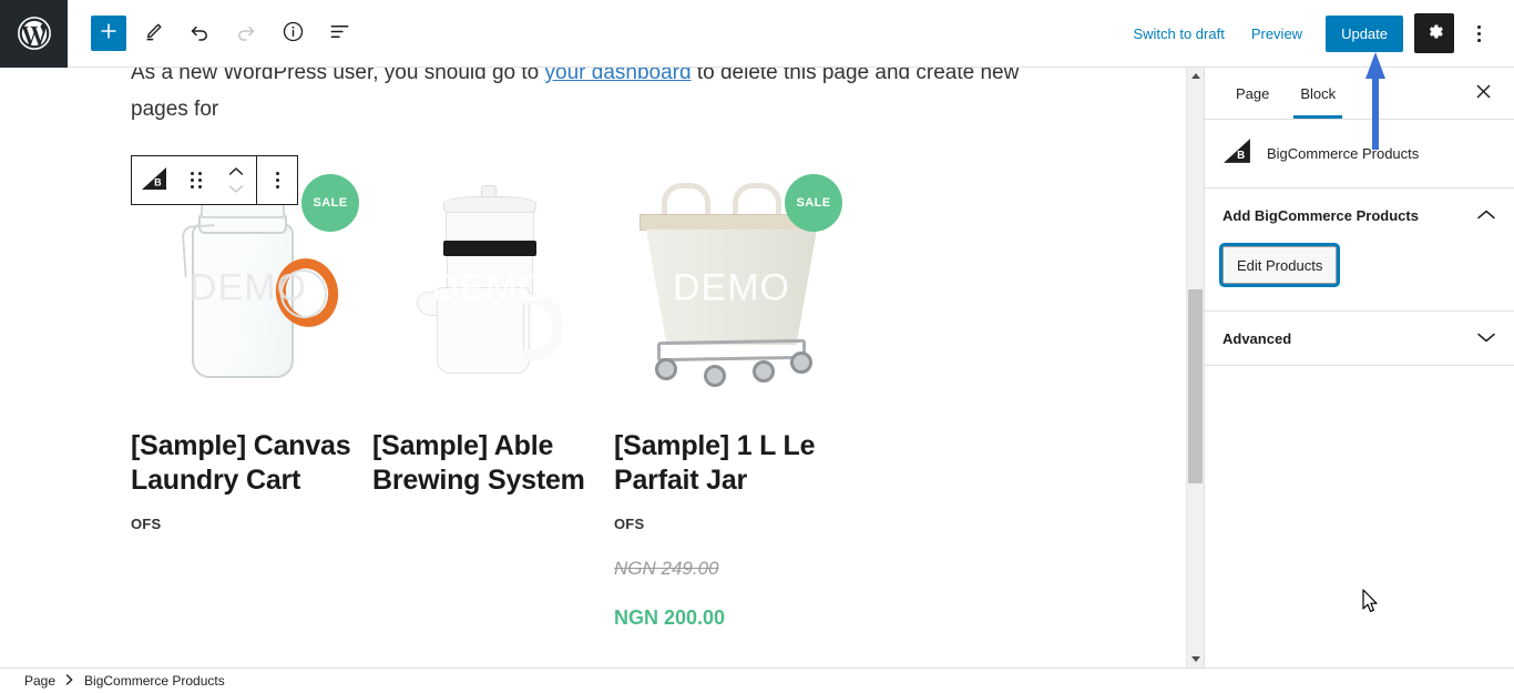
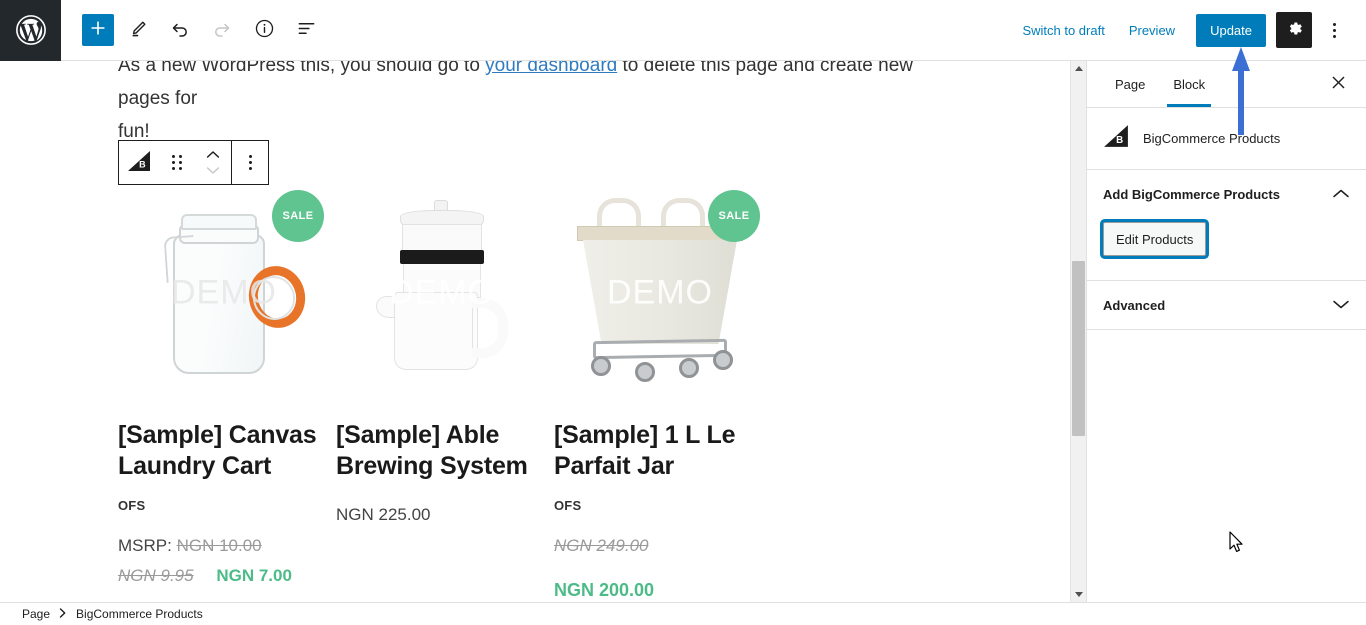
  Switch to draft
  Preview
  Update
- As a new WordPress user, you should go to your dashboard to delete this page and create new pages for
+ As a new WordPress this, you should go to your dashboard to delete this page and create new pages for
+ fun!
  SALE
  DEMO
  [Sample] Canvas Laundry Cart
  OFS
+ MSRP: NGN 10.00
+ NGN 9.95 NGN 7.00
  DEMO
  [Sample] Able Brewing System
+ NGN 225.00
  SALE
  DEMO
  [Sample] 1 L Le Parfait Jar
  OFS
  NGN 249.00
  NGN 200.00
  B
  Page
  Block
  B
  BigCommerce Products
  Add BigCommerce Products
  Edit Products
  Advanced
  Page
  BigCommerce Products
